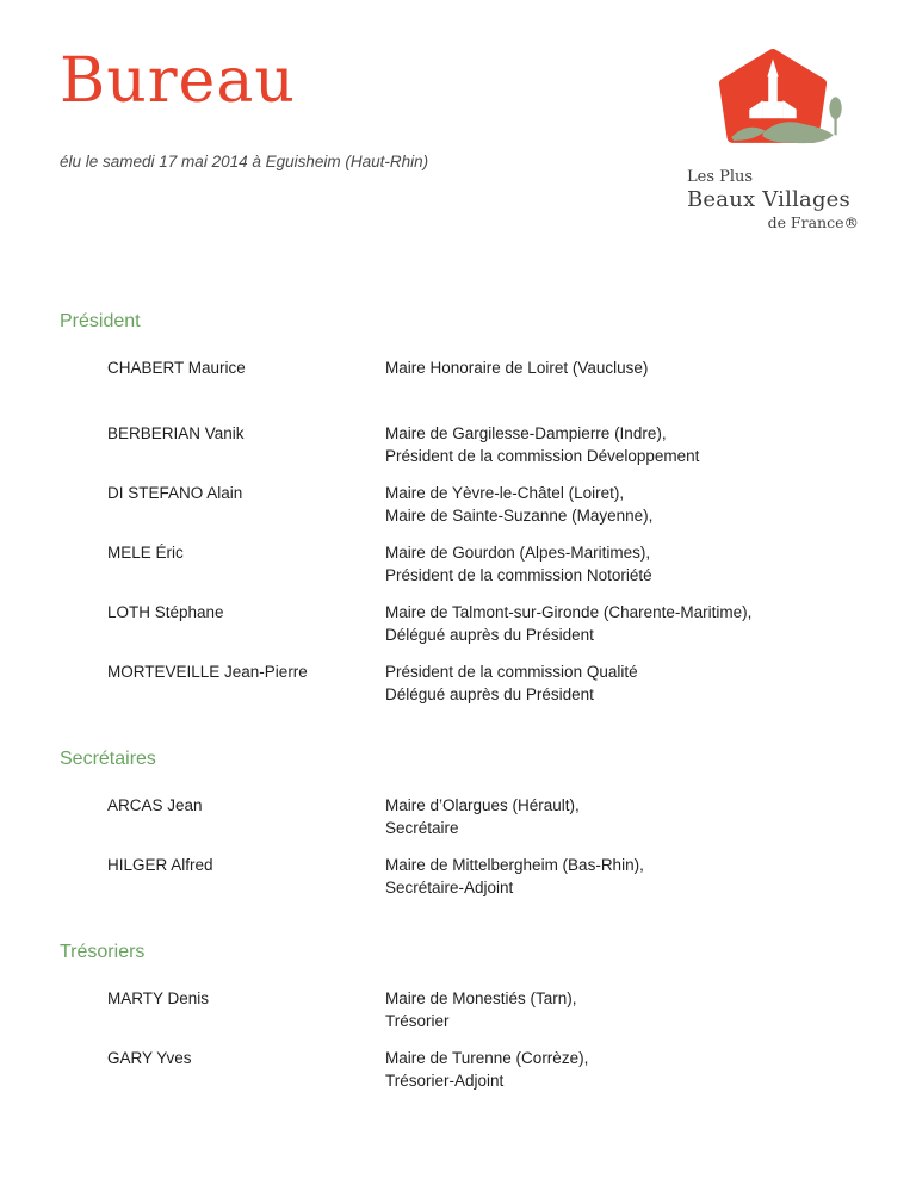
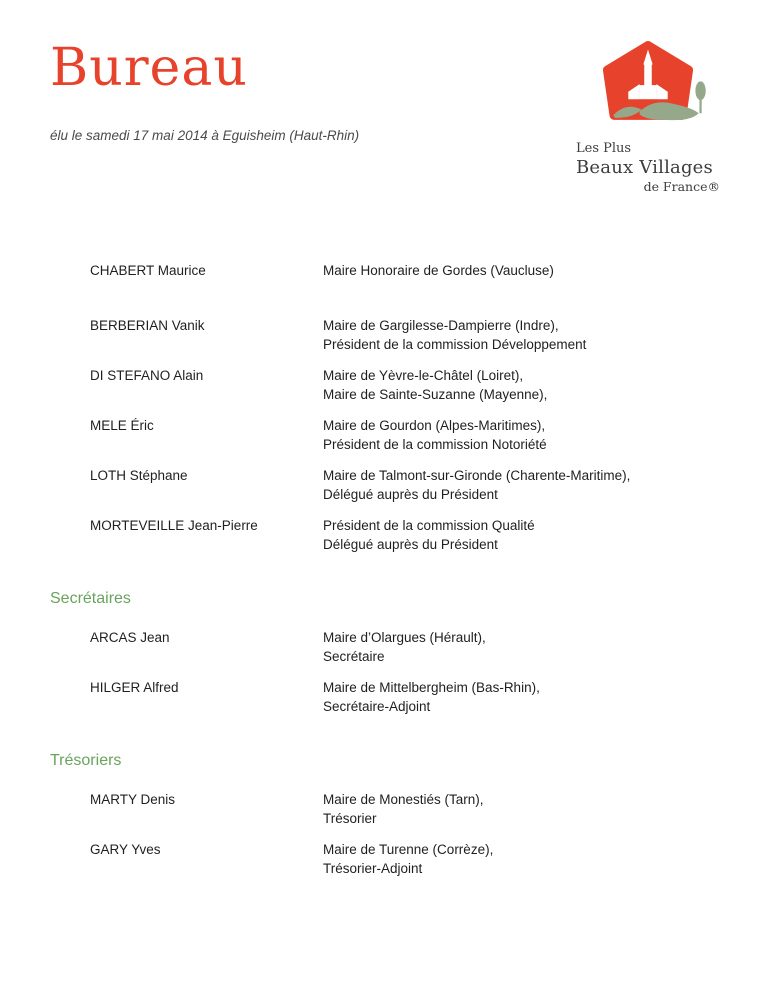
  Bureau
  élu le samedi 17 mai 2014 à Eguisheim (Haut-Rhin)
  Les Plus
  Beaux Villages
  de France®
- Président
  CHABERT Maurice
- Maire Honoraire de Loiret (Vaucluse)
+ Maire Honoraire de Gordes (Vaucluse)
  BERBERIAN Vanik
  Maire de Gargilesse-Dampierre (Indre),
  Président de la commission Développement
  DI STEFANO Alain
  Maire de Yèvre-le-Châtel (Loiret),
  Maire de Sainte-Suzanne (Mayenne),
  MELE Éric
  Maire de Gourdon (Alpes-Maritimes),
  Président de la commission Notoriété
  LOTH Stéphane
  Maire de Talmont-sur-Gironde (Charente-Maritime),
  Délégué auprès du Président
  MORTEVEILLE Jean-Pierre
  Président de la commission Qualité
  Délégué auprès du Président
  Secrétaires
  ARCAS Jean
  Maire d’Olargues (Hérault),
  Secrétaire
  HILGER Alfred
  Maire de Mittelbergheim (Bas-Rhin),
  Secrétaire-Adjoint
  Trésoriers
  MARTY Denis
  Maire de Monestiés (Tarn),
  Trésorier
  GARY Yves
  Maire de Turenne (Corrèze),
  Trésorier-Adjoint
